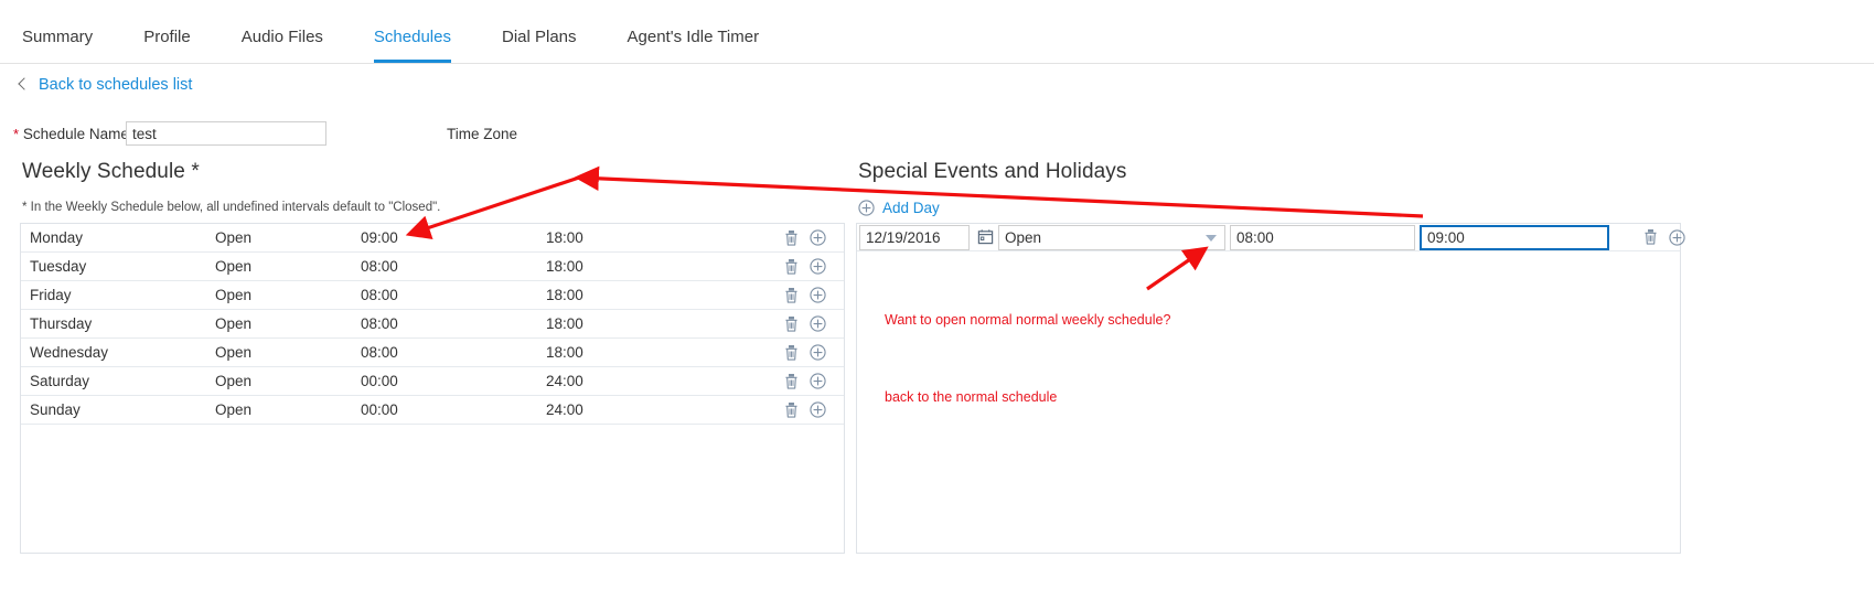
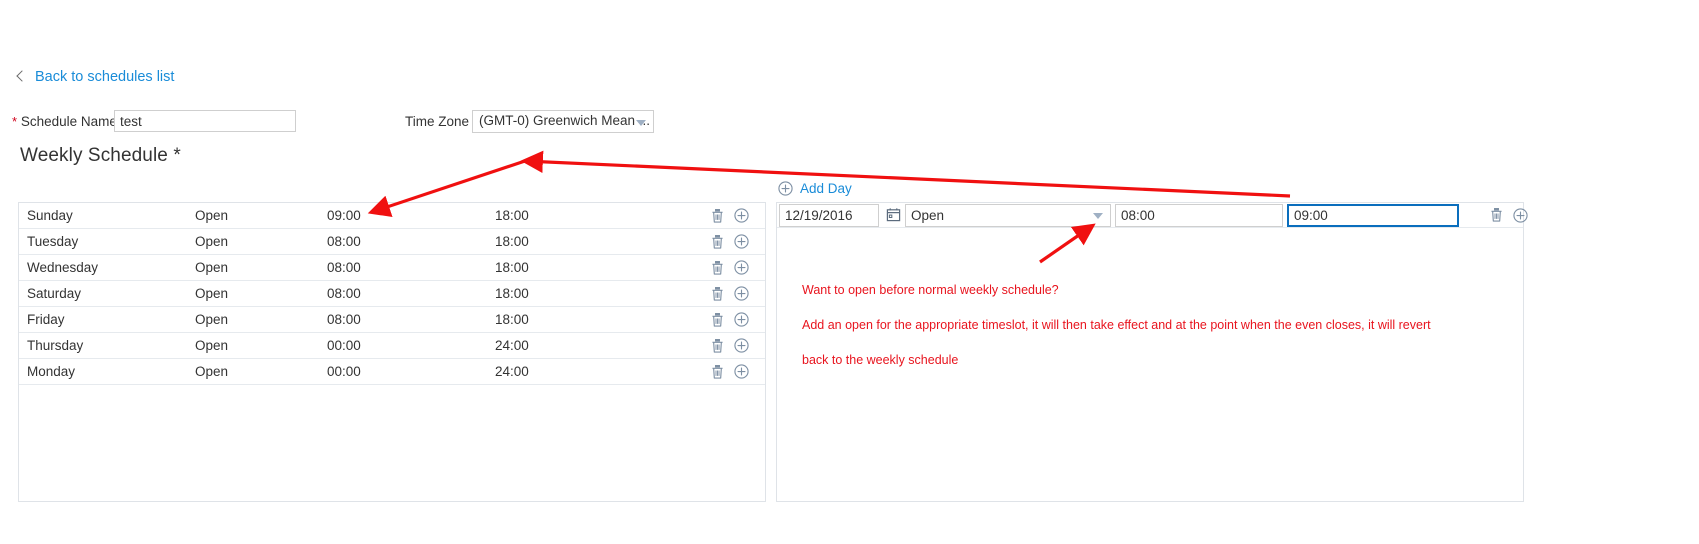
- Summary
- Profile
- Audio Files
- Schedules
- Dial Plans
- Agent's Idle Timer
  Back to schedules list
  * Schedule Nam
  test
  Time Zone
+ (GMT-0) Greenwich Mean ...
  Weekly Schedule *
- * In the Weekly Schedule below, all undefined intervals default to "Closed".
- Special Events and Holidays
  Add Day
- Monday
+ Sunday
  Open
  09:00
  18:00
  Tuesday
  Open
  08:00
  18:00
- Friday
+ Wednesday
  Open
  08:00
  18:00
- Thursday
+ Saturday
  Open
  08:00
  18:00
- Wednesday
+ Friday
  Open
  08:00
  18:00
- Saturday
+ Thursday
  Open
  00:00
  24:00
- Sunday
+ Monday
  Open
  00:00
  24:00
  12/19/2016
  Open
  08:00
  09:00
- Want to open normal normal weekly schedule?
+ Want to open before normal weekly schedule?
+ Add an open for the appropriate timeslot, it will then take effect and at the point when the even closes, it will revert
- back to the normal schedule
+ back to the weekly schedule
